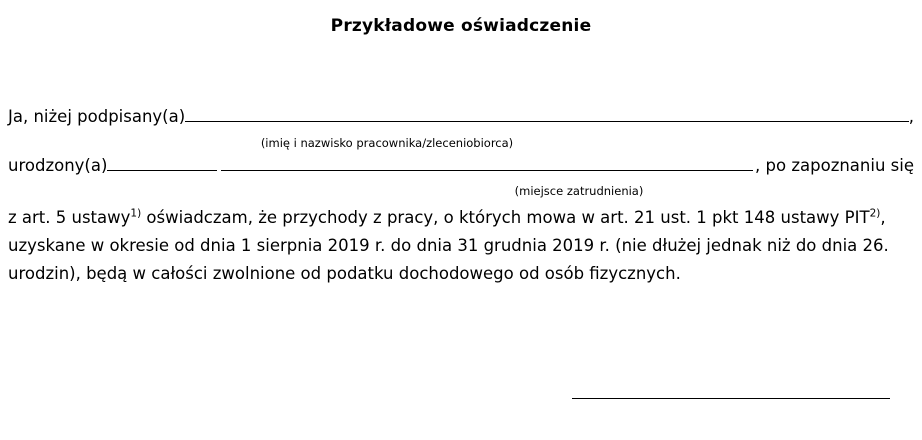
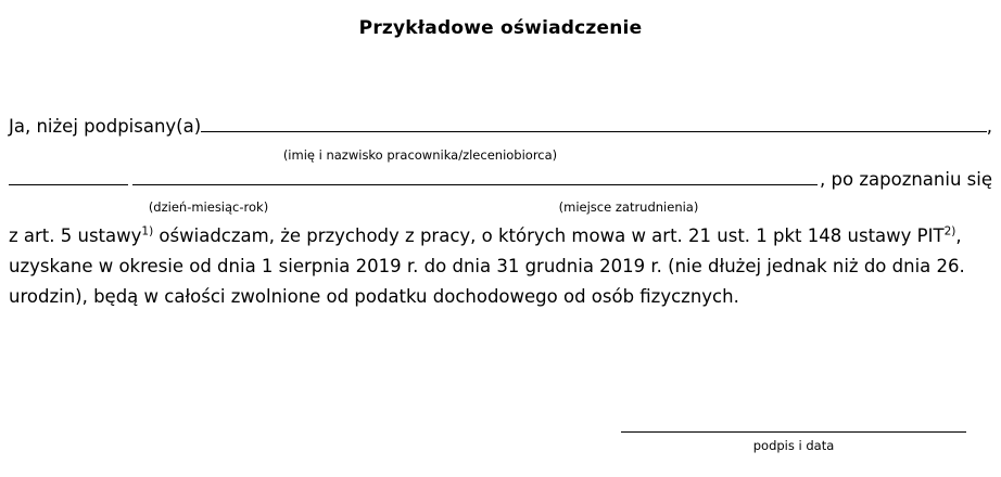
  Przykładowe oświadczenie
  Ja, niżej podpisany(a)
  ,
  (imię i nazwisko pracownika/zleceniobiorca)
- urodzony(a)
  , po zapoznaniu się
+ (dzień-miesiąc-rok)
  (miejsce zatrudnienia)
  z art. 5 ustawy1) oświadczam, że przychody z pracy, o których mowa w art. 21 ust. 1 pkt 148 ustawy PIT2), uzyskane w okresie od dnia 1 sierpnia 2019 r. do dnia 31 grudnia 2019 r. (nie dłużej jednak niż do dnia 26. urodzin), będą w całości zwolnione od podatku dochodowego od osób fizycznych.
+ podpis i data
